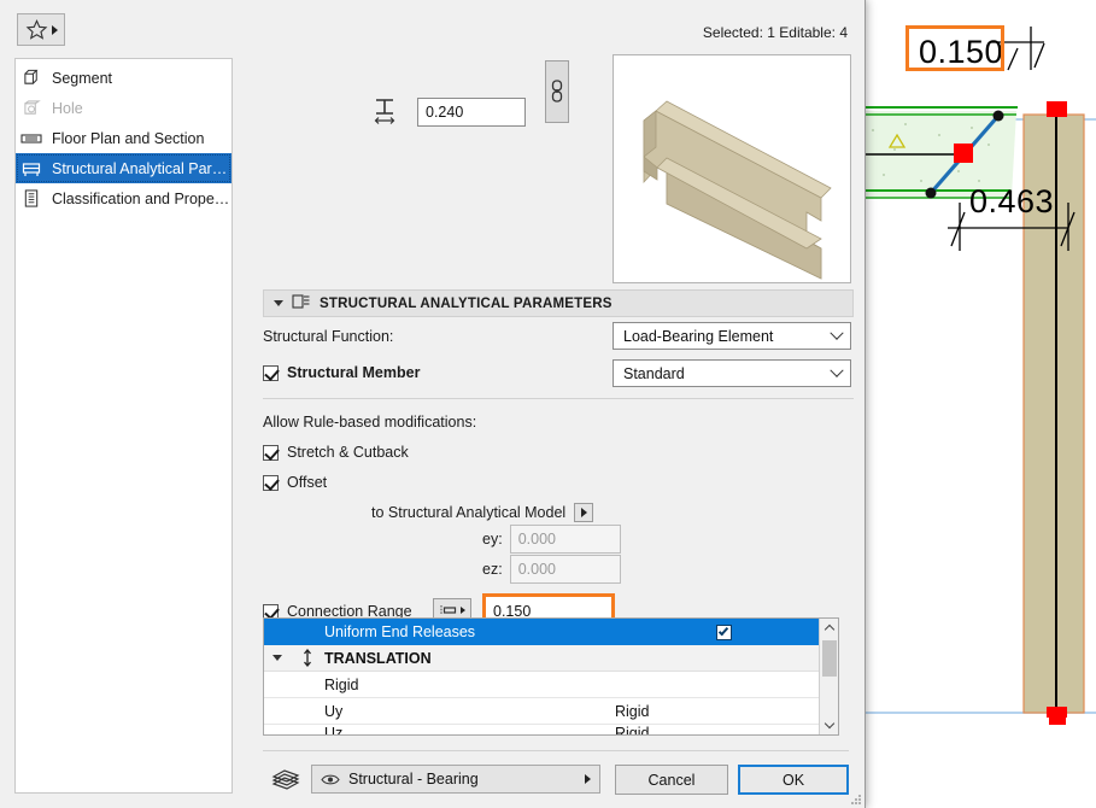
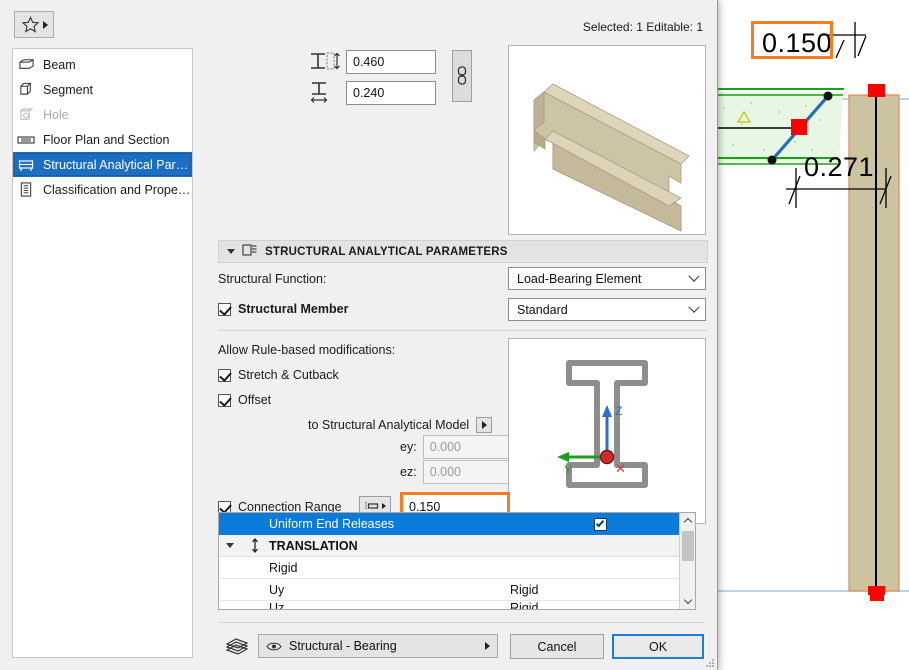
  0.150
- 0.463
+ 0.271
- Selected: 1 Editable: 4
+ Selected: 1 Editable: 1
+ Beam
  Segment
  Hole
  Floor Plan and Section
  Structural Analytical Param
  Classification and Properti
+ 0.460
  0.240
  STRUCTURAL ANALYTICAL PARAMETERS
  Structural Function:
  Load-Bearing Element
  Structural Member
  Standard
  Allow Rule-based modifications:
  Stretch & Cutback
  Offset
  to Structural Analytical Model
  ey:
  0.000
  ez:
  0.000
+ Z
+ Y
+ ✕
  Connection Range
  0.150
  Uniform End Releases
  TRANSLATION
  Rigid
  Uy
  Rigid
  Uz
  Rigid
  Structural - Bearing
  Cancel
  OK
